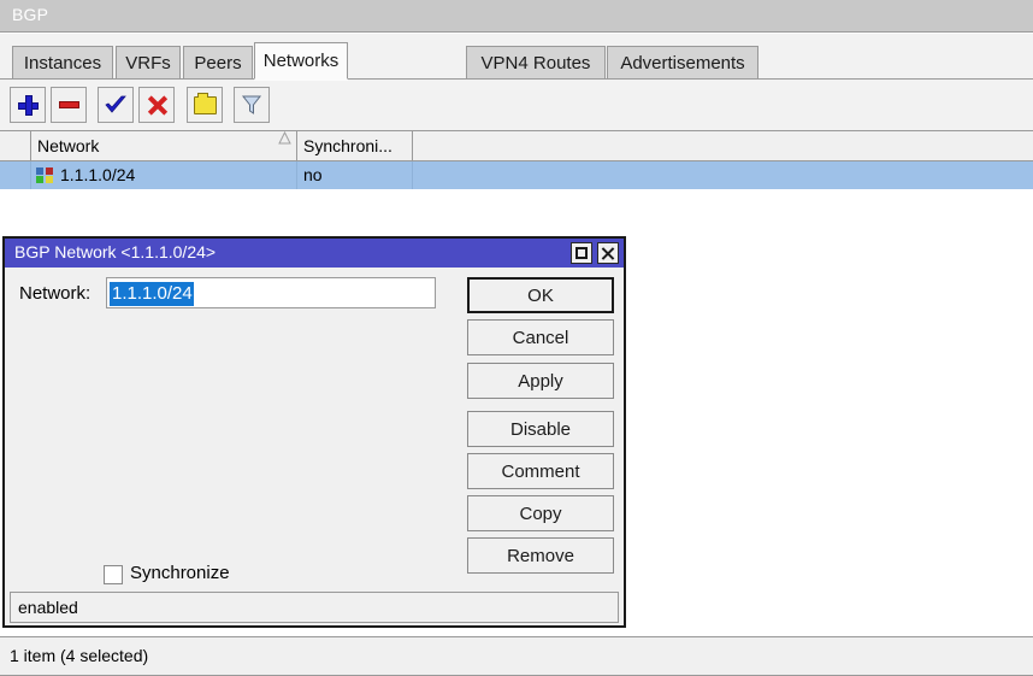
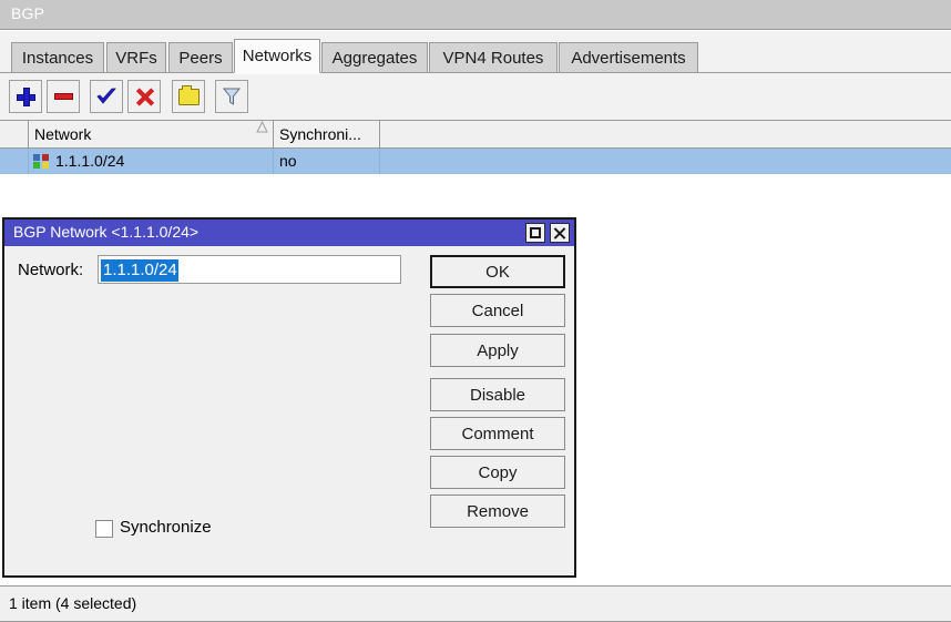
  BGP
  Instances
  VRFs
  Peers
  Networks
+ Aggregates
  VPN4 Routes
  Advertisements
  Network
  Synchroni...
  1.1.1.0/24
  no
  1 item (4 selected)
  BGP Network <1.1.1.0/24>
  Network:
  1.1.1.0/24
  OK
  Cancel
  Apply
  Disable
  Comment
  Copy
  Remove
  Synchronize
- enabled
